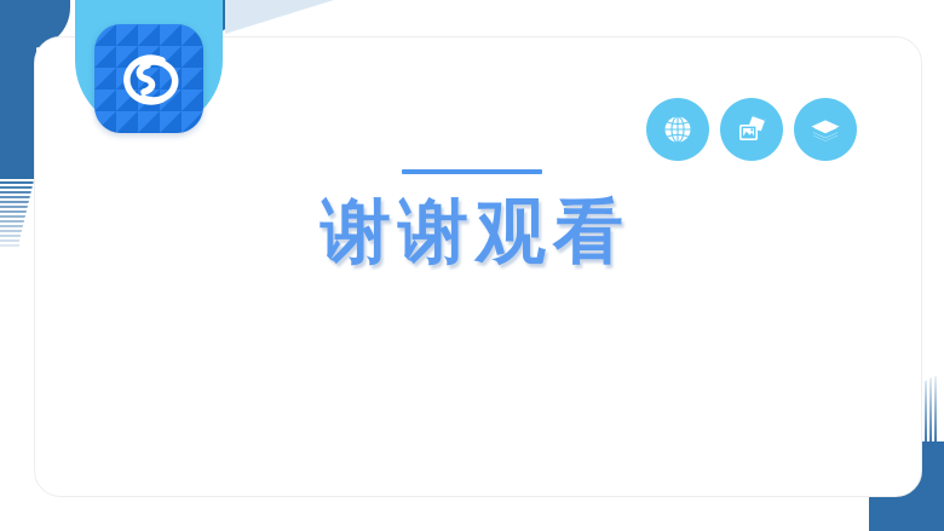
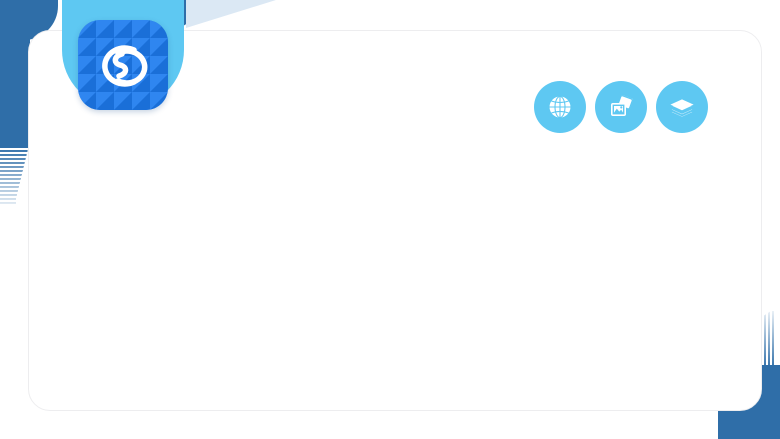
- 谢谢观看
